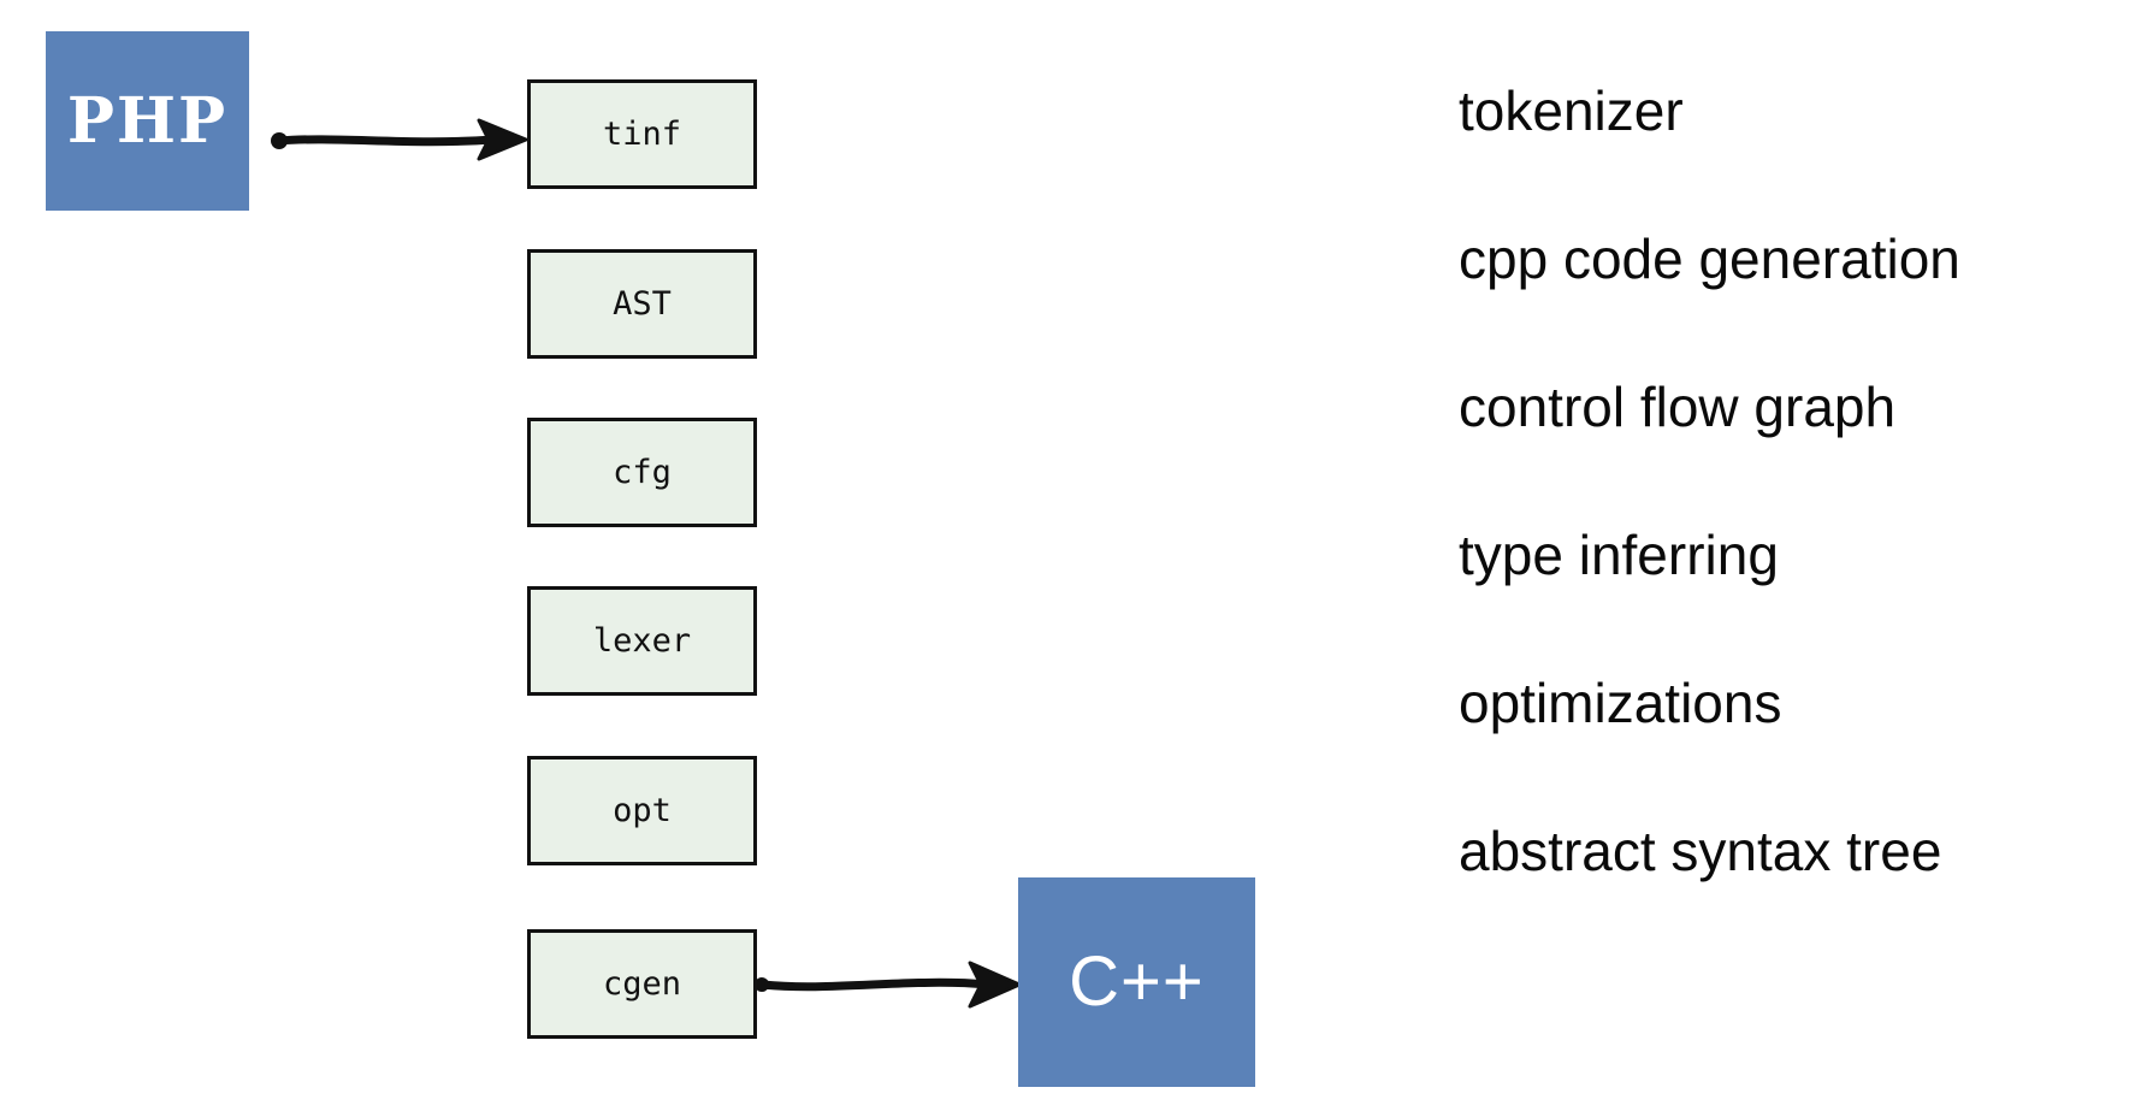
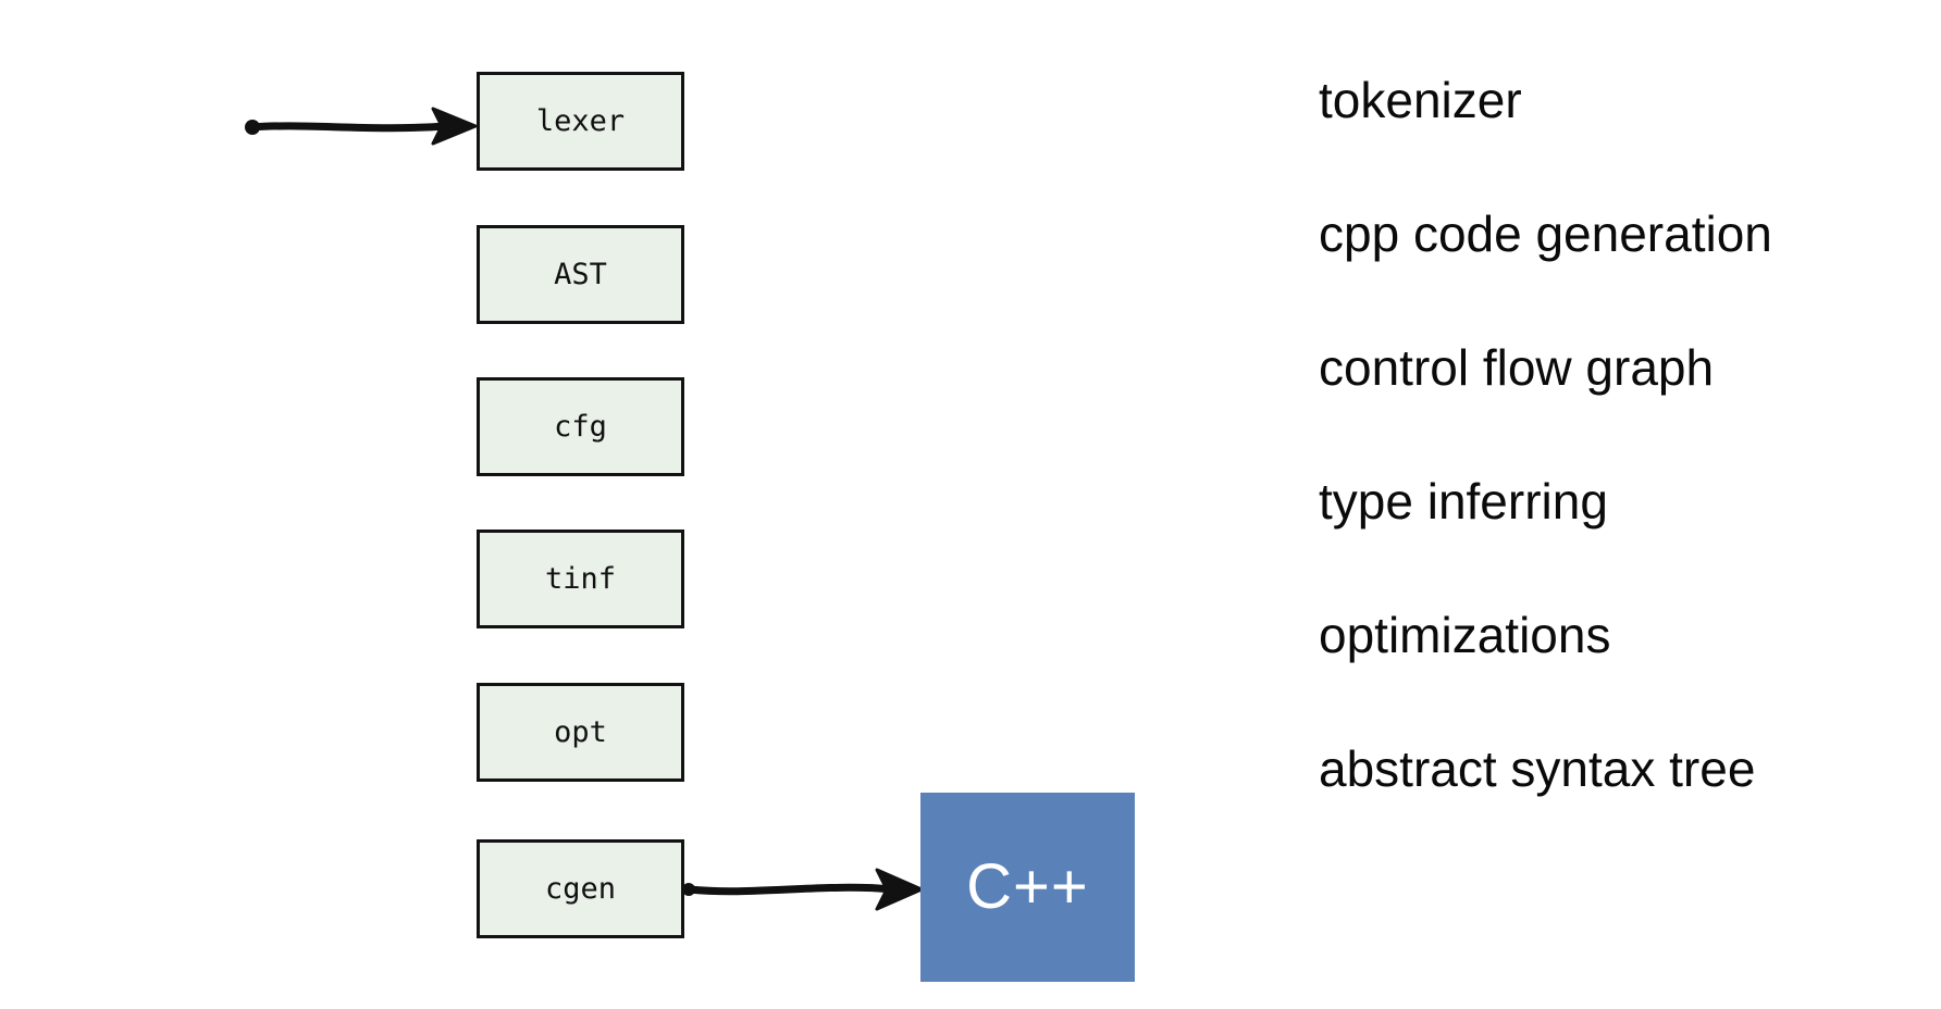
- PHP
- tinf
+ lexer
  AST
  cfg
- lexer
+ tinf
  opt
  cgen
  C++
  tokenizer
  cpp code generation
  control flow graph
  type inferring
  optimizations
  abstract syntax tree
